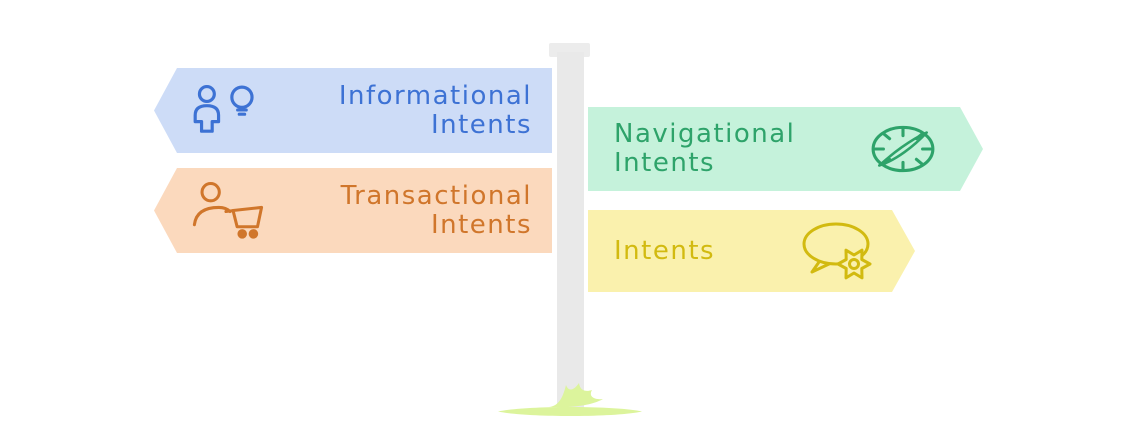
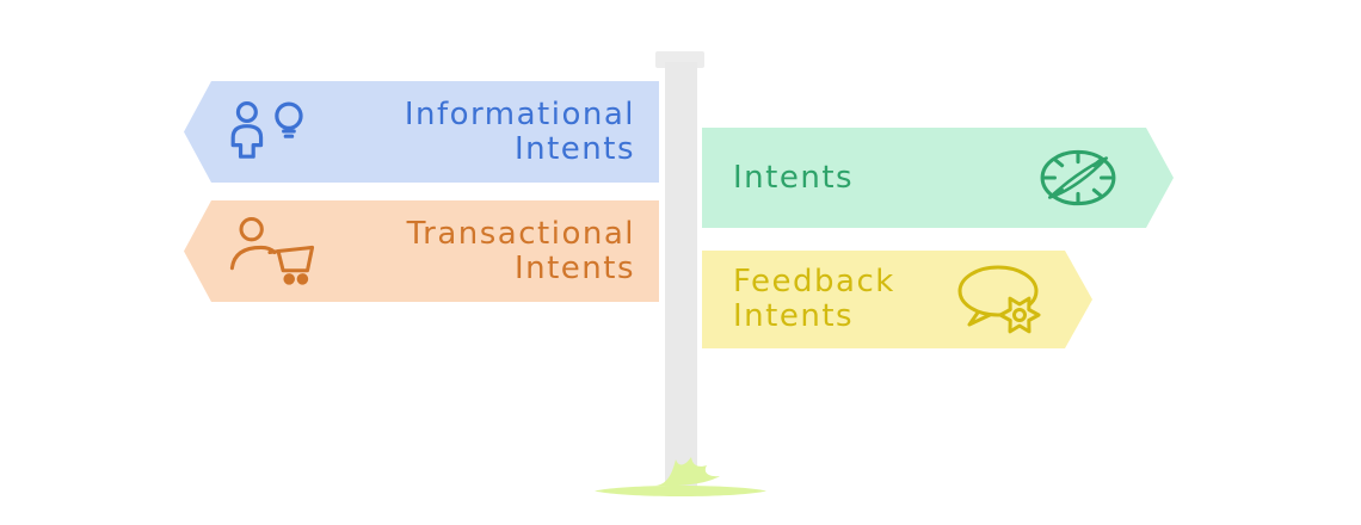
  Informational
  Intents
  Transactional
  Intents
- Navigational
  Intents
+ Feedback
  Intents
